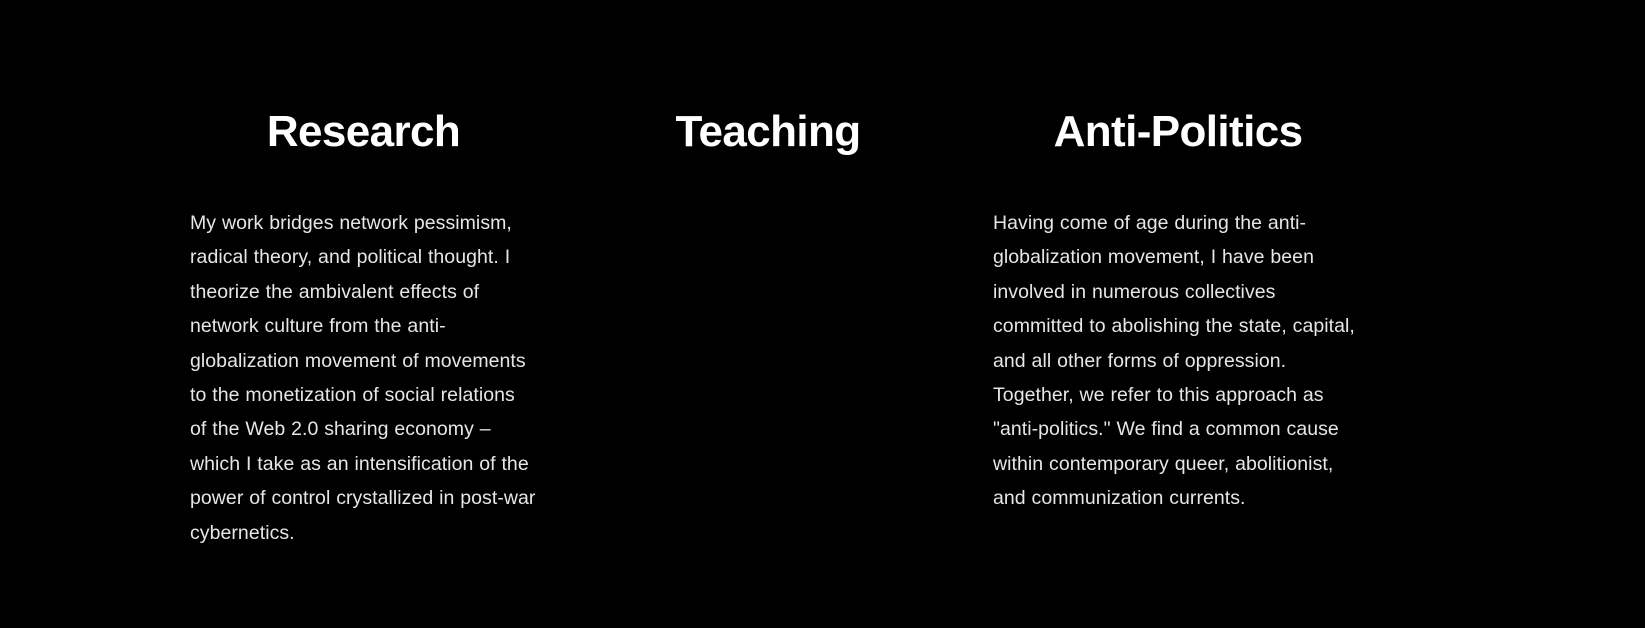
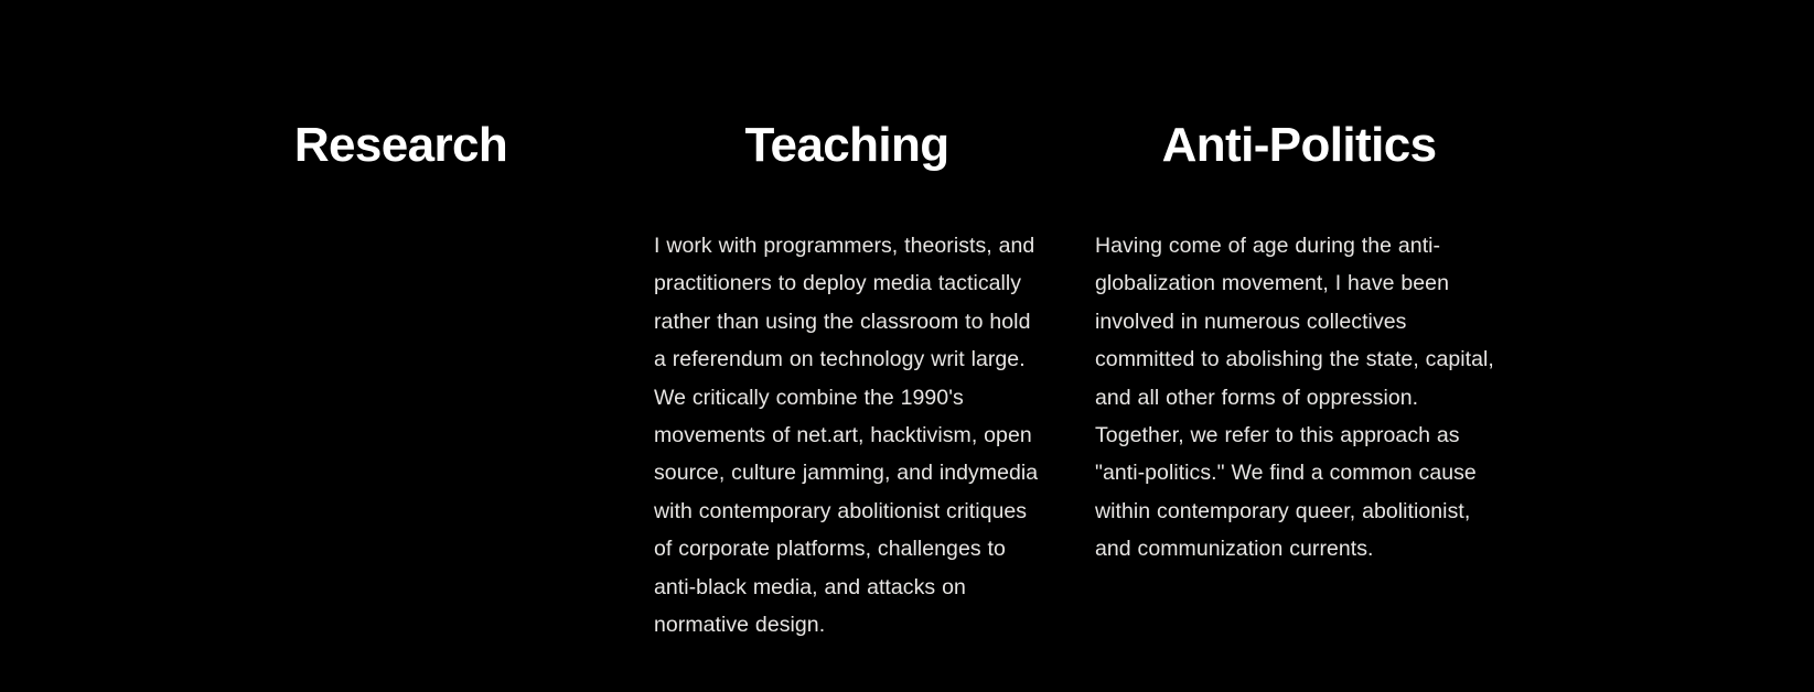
  Research
- My work bridges network pessimism, radical theory, and political thought. I theorize the ambivalent effects of network culture from the anti-globalization movement of movements to the monetization of social relations of the Web 2.0 sharing economy – which I take as an intensification of the power of control crystallized in post-war cybernetics.
  Teaching
+ I work with programmers, theorists, and practitioners to deploy media tactically rather than using the classroom to hold a referendum on technology writ large. We critically combine the 1990's movements of net.art, hacktivism, open source, culture jamming, and indymedia with contemporary abolitionist critiques of corporate platforms, challenges to anti-black media, and attacks on normative design.
  Anti-Politics
  Having come of age during the anti-globalization movement, I have been involved in numerous collectives committed to abolishing the state, capital, and all other forms of oppression. Together, we refer to this approach as "anti-politics." We find a common cause within contemporary queer, abolitionist, and communization currents.
